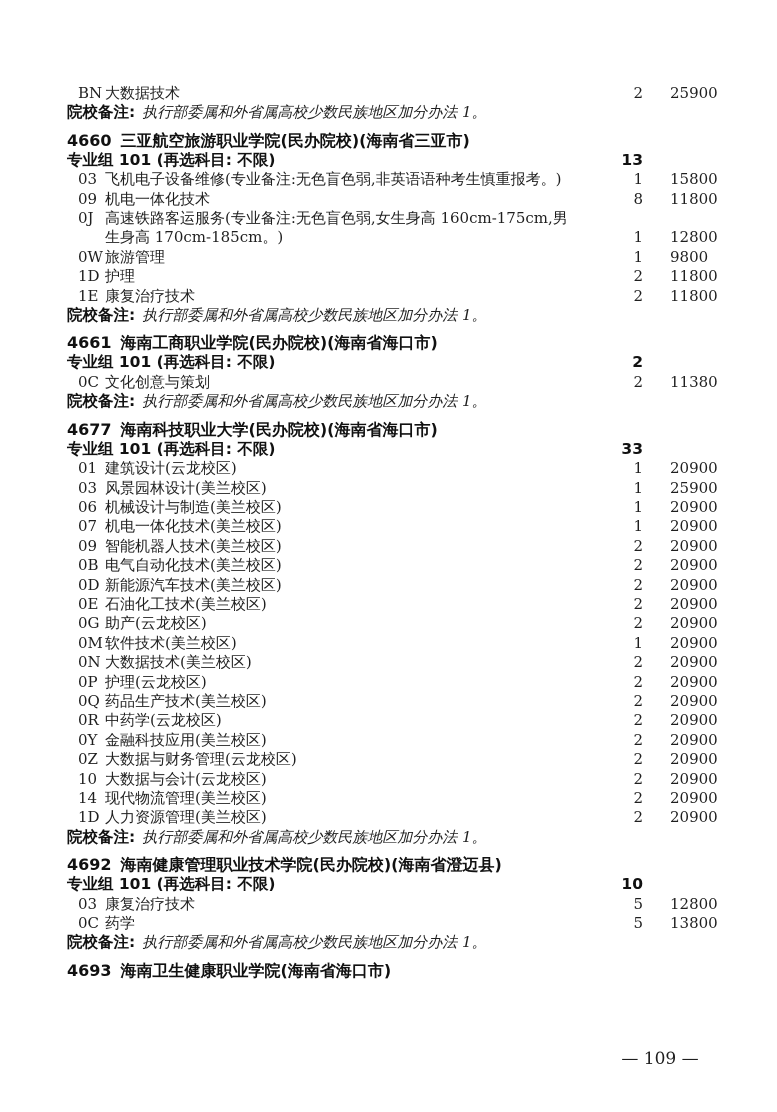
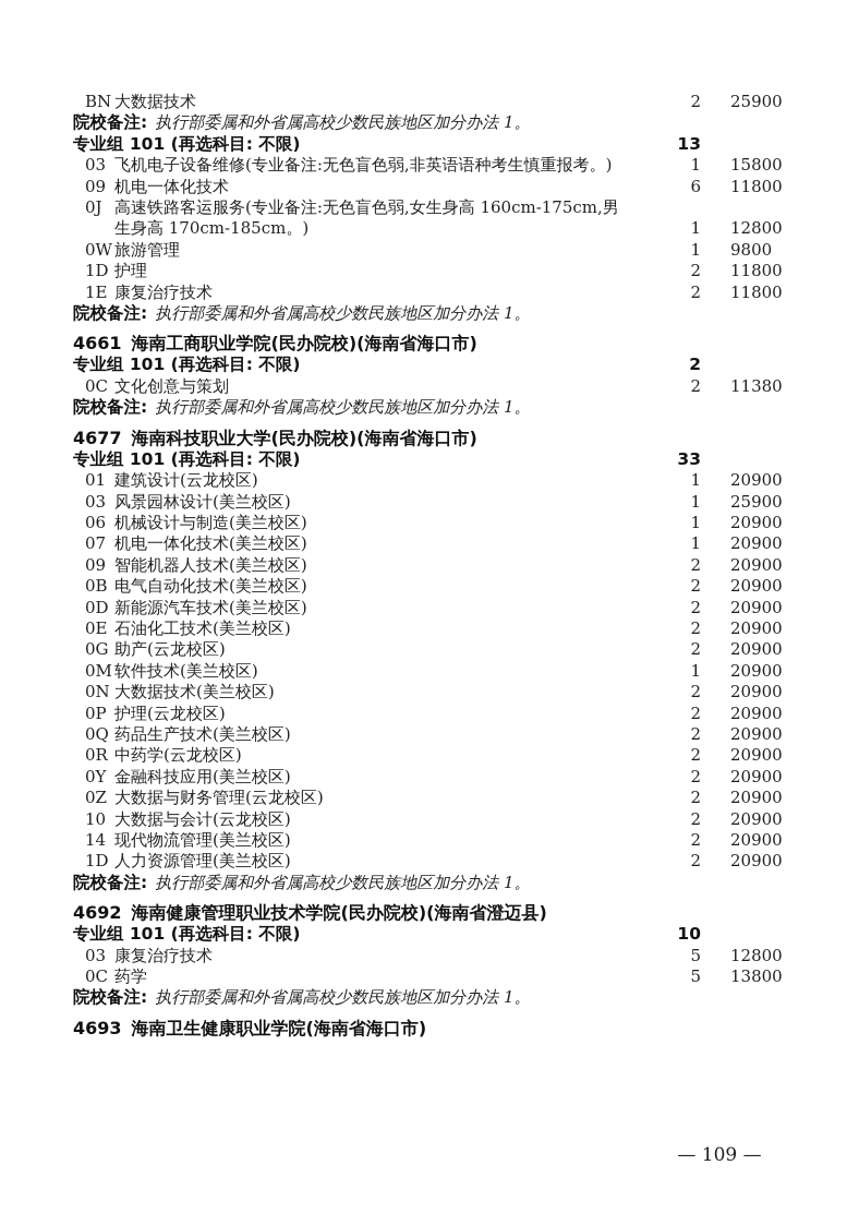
  BN
  大数据技术
  2
  25900
  院校备注: 执行部委属和外省属高校少数民族地区加分办法 1。
- 4660 三亚航空旅游职业学院(民办院校)(海南省三亚市)
  专业组 101 (再选科目: 不限)
  13
  03
  飞机电子设备维修(专业备注:无色盲色弱,非英语语种考生慎重报考。)
  1
  15800
  09
  机电一体化技术
- 8
+ 6
  11800
  0J
  高速铁路客运服务(专业备注:无色盲色弱,女生身高 160cm-175cm,男
  生身高 170cm-185cm。)
  1
  12800
  0W
  旅游管理
  1
  9800
  1D
  护理
  2
  11800
  1E
  康复治疗技术
  2
  11800
  院校备注: 执行部委属和外省属高校少数民族地区加分办法 1。
  4661 海南工商职业学院(民办院校)(海南省海口市)
  专业组 101 (再选科目: 不限)
  2
  0C
  文化创意与策划
  2
  11380
  院校备注: 执行部委属和外省属高校少数民族地区加分办法 1。
  4677 海南科技职业大学(民办院校)(海南省海口市)
  专业组 101 (再选科目: 不限)
  33
  01
  建筑设计(云龙校区)
  1
  20900
  03
  风景园林设计(美兰校区)
  1
  25900
  06
  机械设计与制造(美兰校区)
  1
  20900
  07
  机电一体化技术(美兰校区)
  1
  20900
  09
  智能机器人技术(美兰校区)
  2
  20900
  0B
  电气自动化技术(美兰校区)
  2
  20900
  0D
  新能源汽车技术(美兰校区)
  2
  20900
  0E
  石油化工技术(美兰校区)
  2
  20900
  0G
  助产(云龙校区)
  2
  20900
  0M
  软件技术(美兰校区)
  1
  20900
  0N
  大数据技术(美兰校区)
  2
  20900
  0P
  护理(云龙校区)
  2
  20900
  0Q
  药品生产技术(美兰校区)
  2
  20900
  0R
  中药学(云龙校区)
  2
  20900
  0Y
  金融科技应用(美兰校区)
  2
  20900
  0Z
  大数据与财务管理(云龙校区)
  2
  20900
  10
  大数据与会计(云龙校区)
  2
  20900
  14
  现代物流管理(美兰校区)
  2
  20900
  1D
  人力资源管理(美兰校区)
  2
  20900
  院校备注: 执行部委属和外省属高校少数民族地区加分办法 1。
  4692 海南健康管理职业技术学院(民办院校)(海南省澄迈县)
  专业组 101 (再选科目: 不限)
  10
  03
  康复治疗技术
  5
  12800
  0C
  药学
  5
  13800
  院校备注: 执行部委属和外省属高校少数民族地区加分办法 1。
  4693 海南卫生健康职业学院(海南省海口市)
  — 109 —
